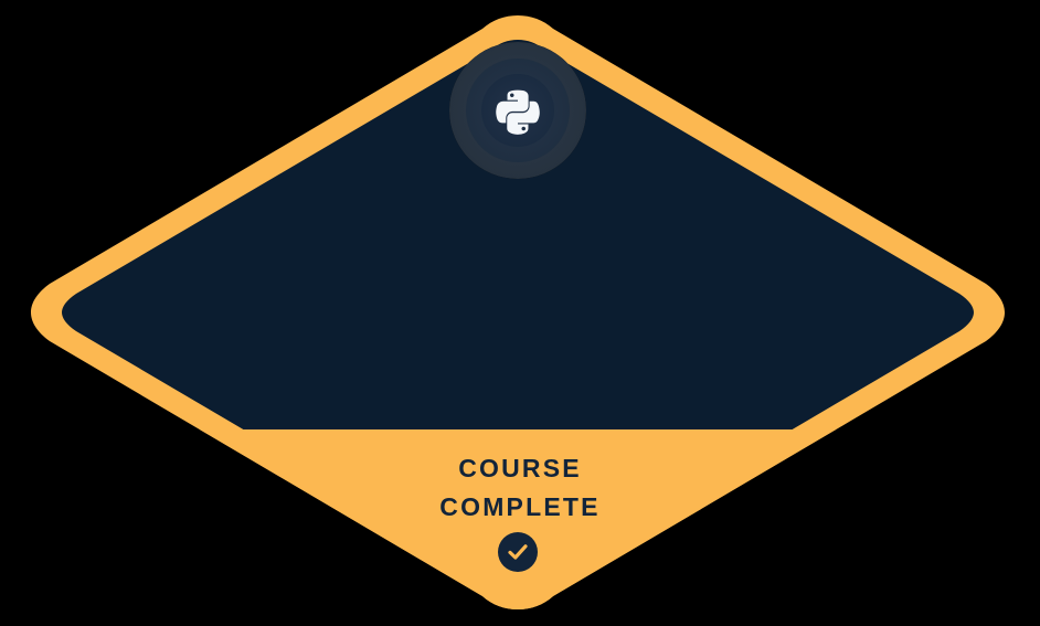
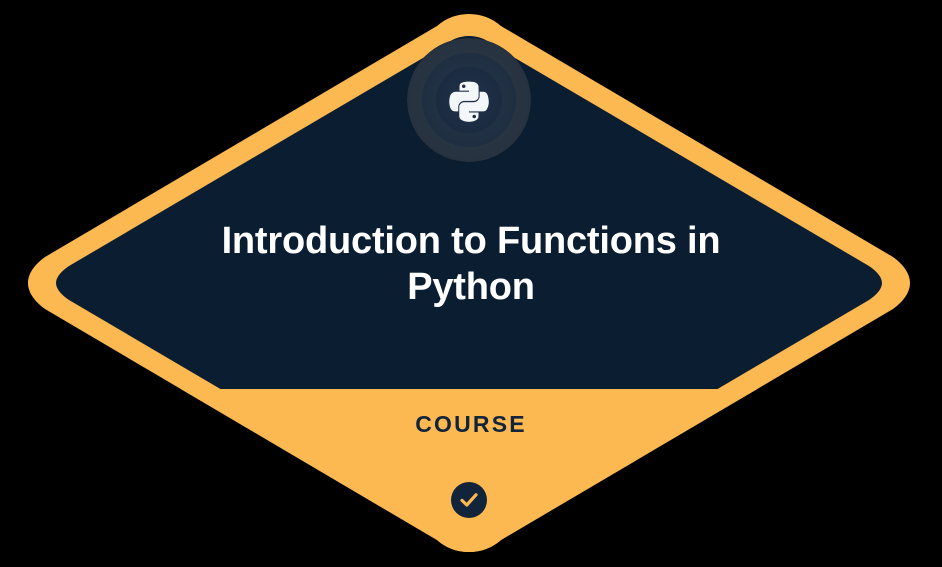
+ Introduction to Functions in Python
  COURSE
- COMPLETE
